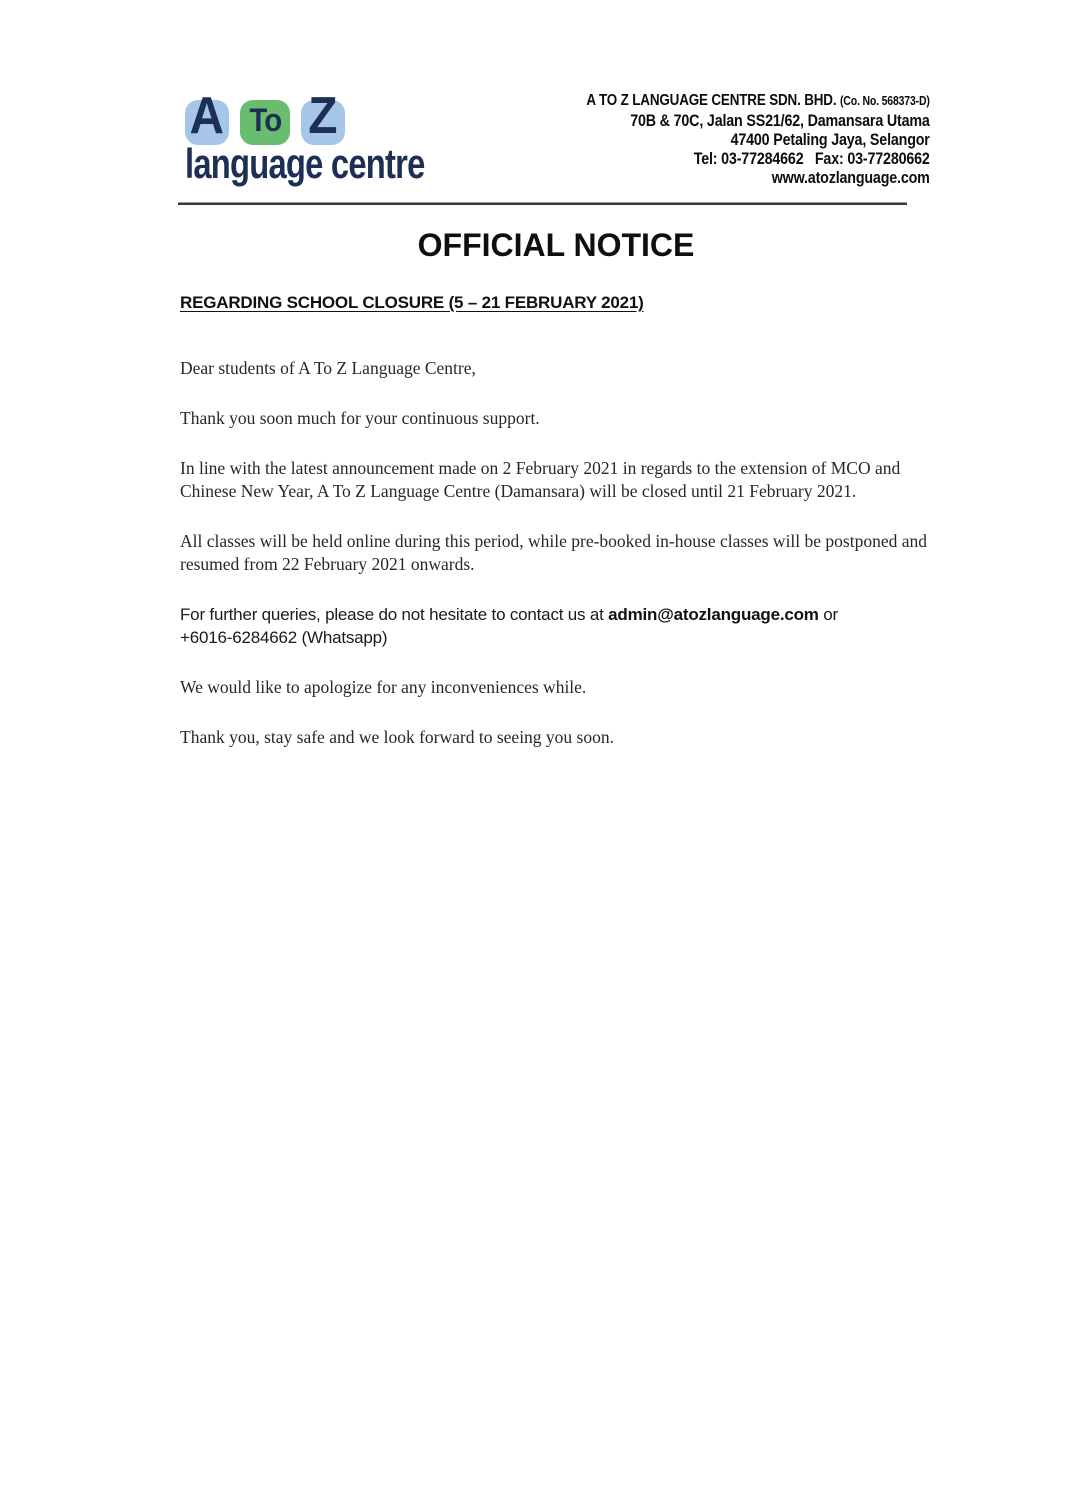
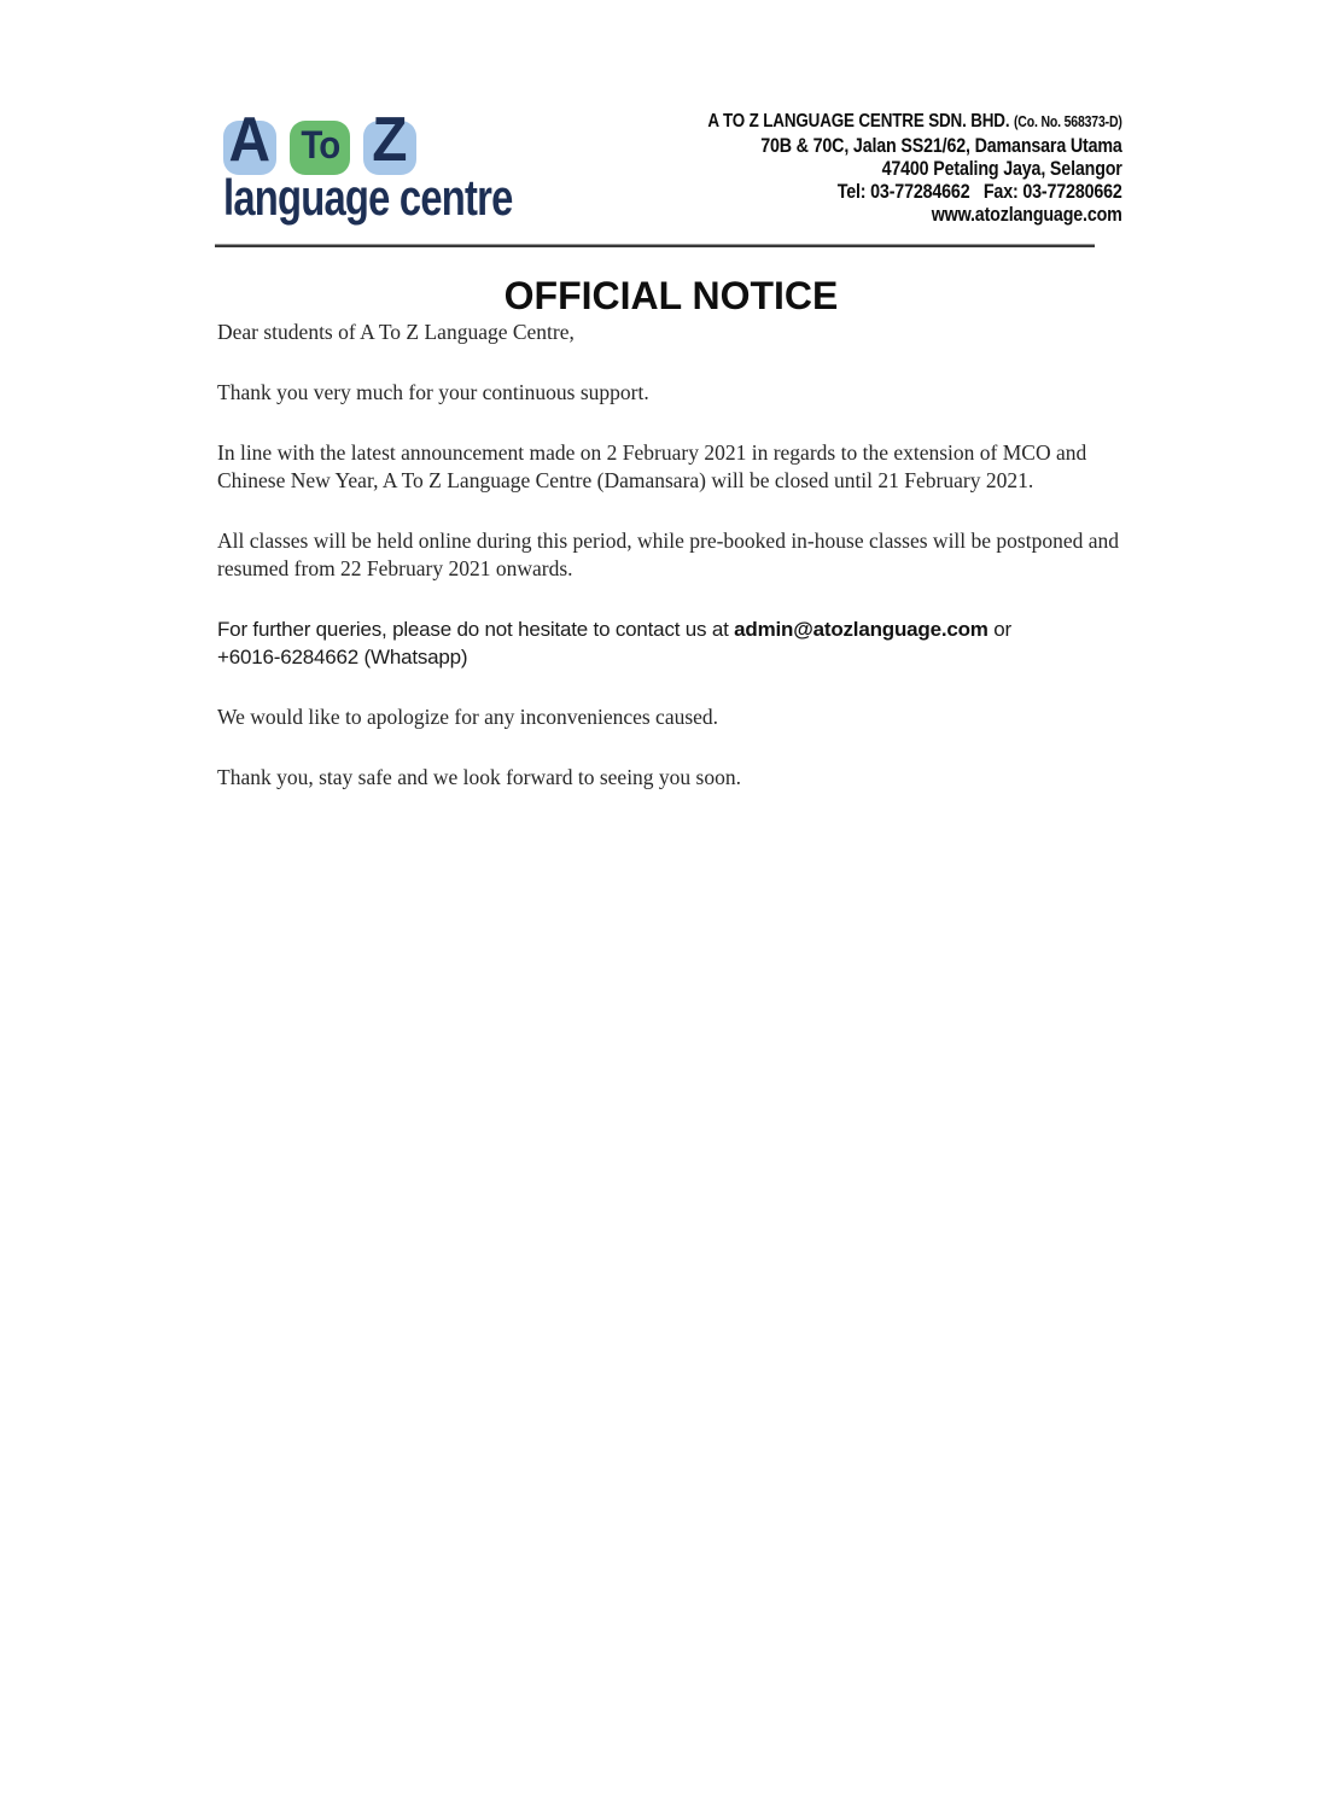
  A
  To
  Z
  language centre
  A TO Z LANGUAGE CENTRE SDN. BHD. (Co. No. 568373-D)
  70B & 70C, Jalan SS21/62, Damansara Utama
  47400 Petaling Jaya, Selangor
  Tel: 03-77284662 Fax: 03-77280662
  www.atozlanguage.com
  OFFICIAL NOTICE
- REGARDING SCHOOL CLOSURE (5 – 21 FEBRUARY 2021)
  Dear students of A To Z Language Centre,
- Thank you soon much for your continuous support.
+ Thank you very much for your continuous support.
  In line with the latest announcement made on 2 February 2021 in regards to the extension of MCO and Chinese New Year, A To Z Language Centre (Damansara) will be closed until 21 February 2021.
  All classes will be held online during this period, while pre-booked in-house classes will be postponed and resumed from 22 February 2021 onwards.
  For further queries, please do not hesitate to contact us at admin@atozlanguage.com or
  +6016-6284662 (Whatsapp)
- We would like to apologize for any inconveniences while.
+ We would like to apologize for any inconveniences caused.
  Thank you, stay safe and we look forward to seeing you soon.
